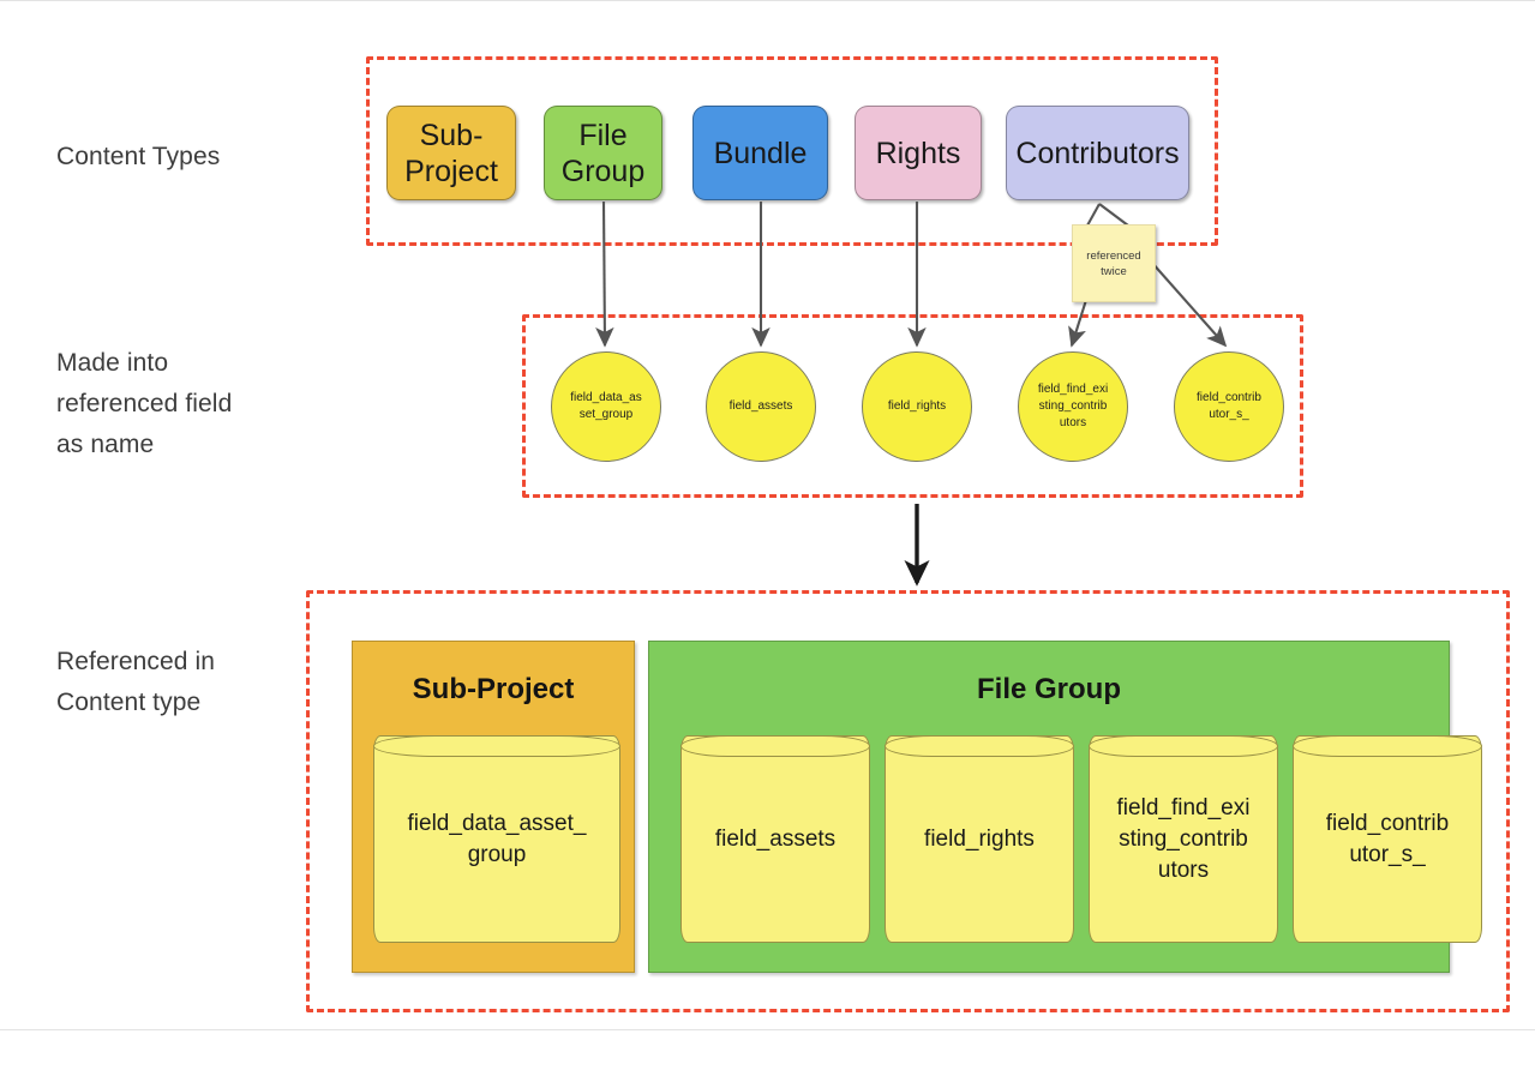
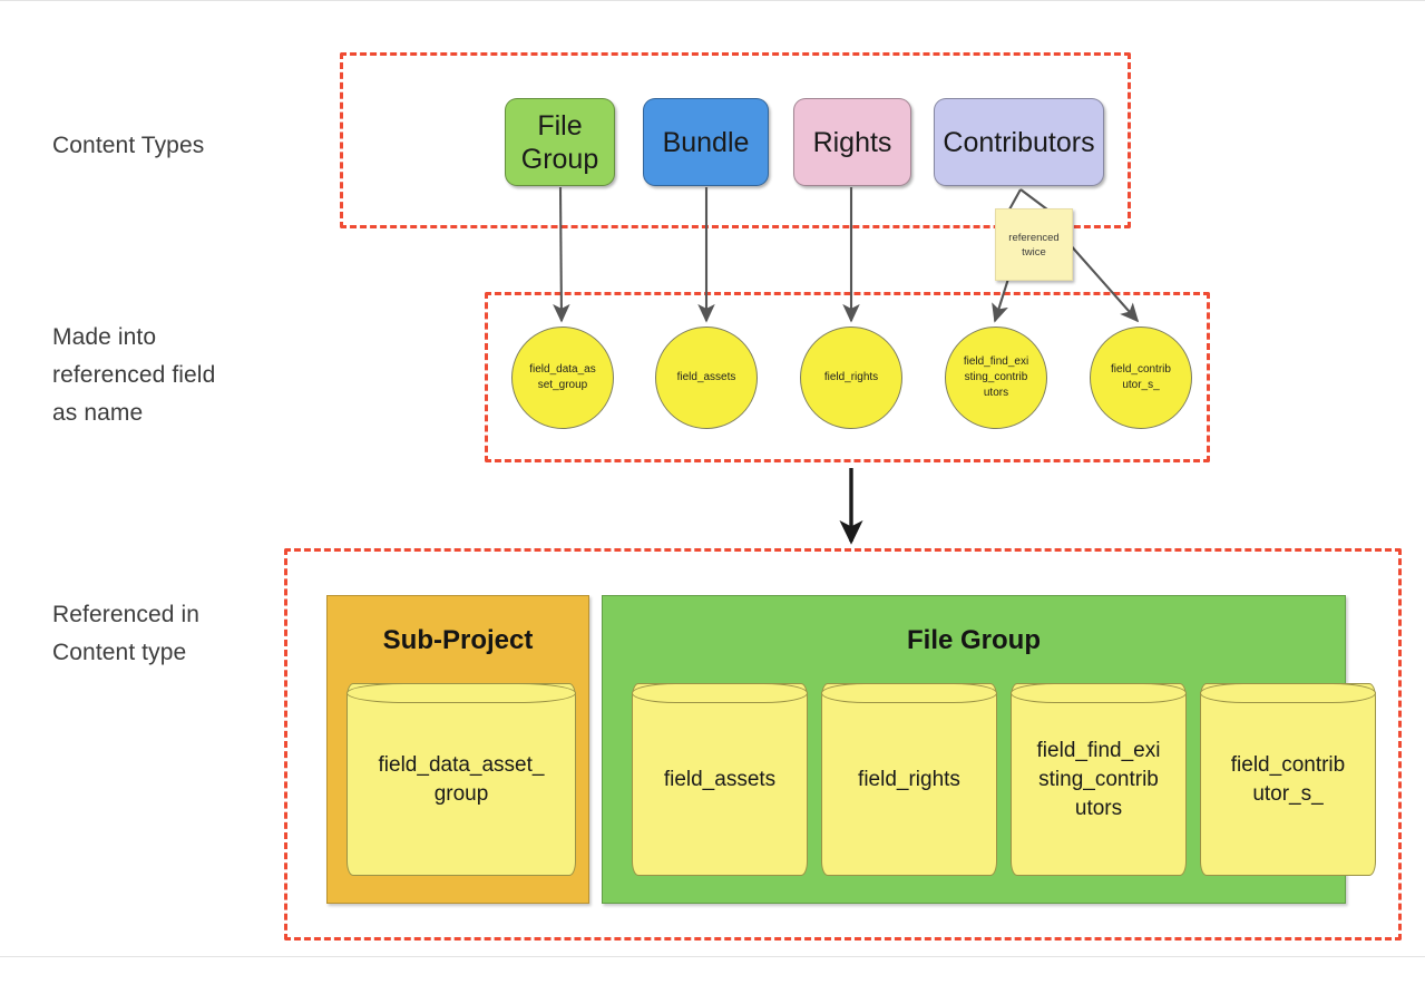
  Content Types
  Made into
  referenced field
  as name
  Referenced in
  Content type
- Sub-
- Project
  File
  Group
  Bundle
  Rights
  Contributors
  referenced
  twice
  field_data_as
  set_group
  field_assets
  field_rights
  field_find_exi
  sting_contrib
  utors
  field_contrib
  utor_s_
  Sub-Project
  field_data_asset_
  group
  File Group
  field_assets
  field_rights
  field_find_exi
  sting_contrib
  utors
  field_contrib
  utor_s_
